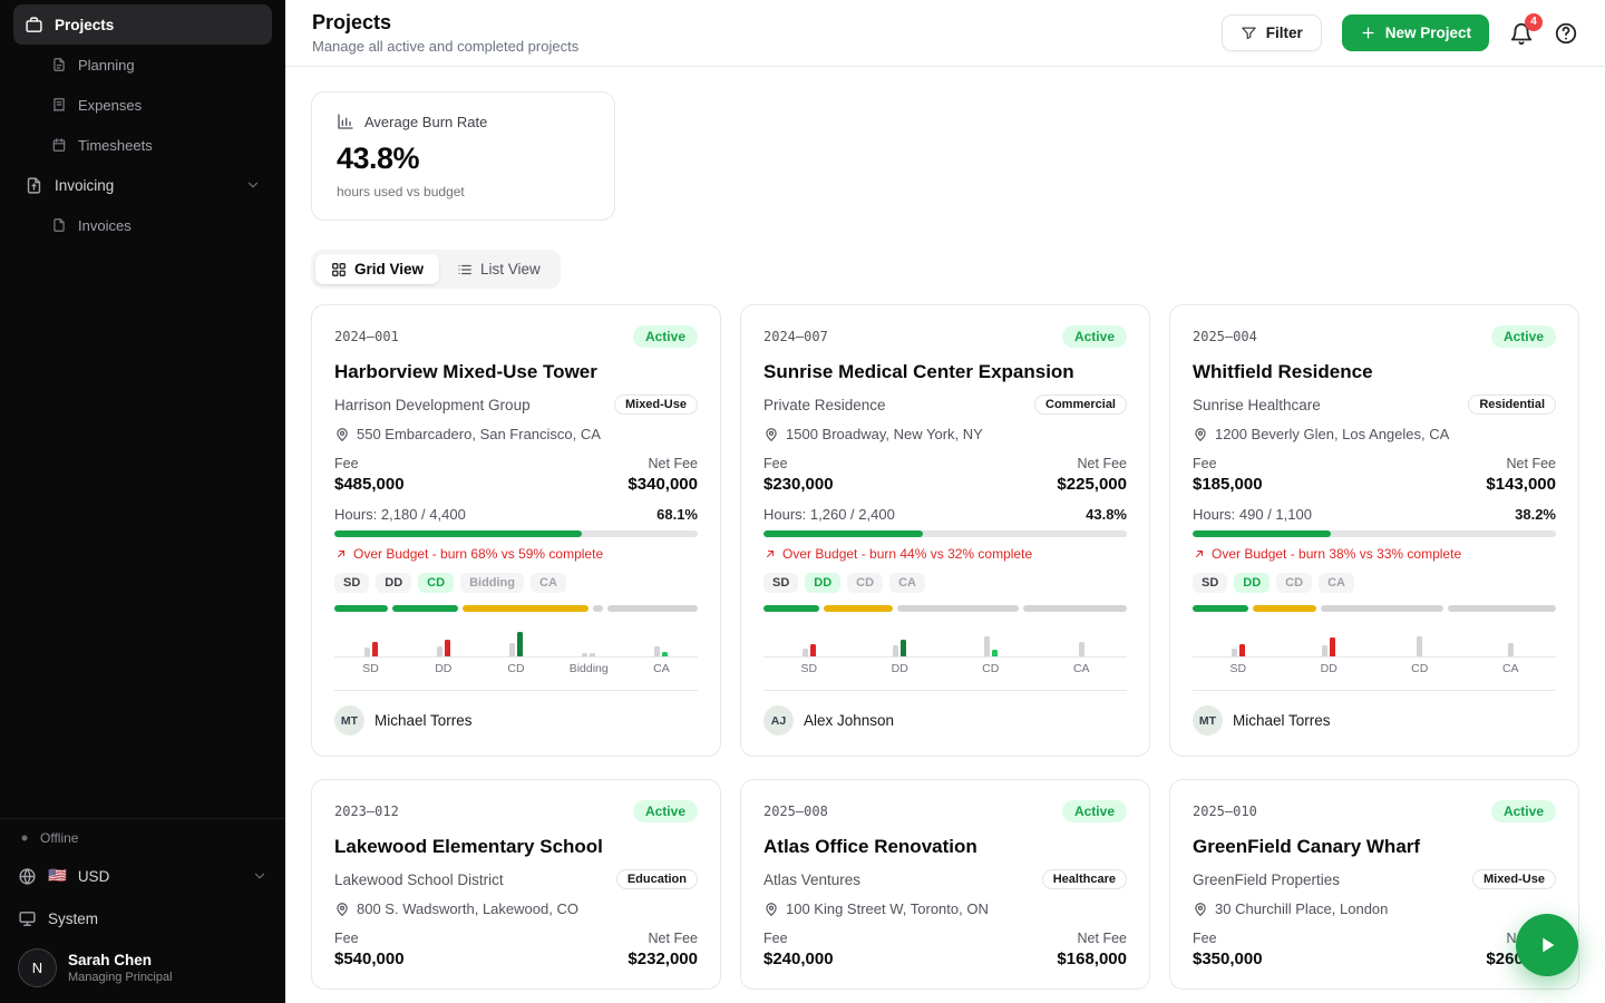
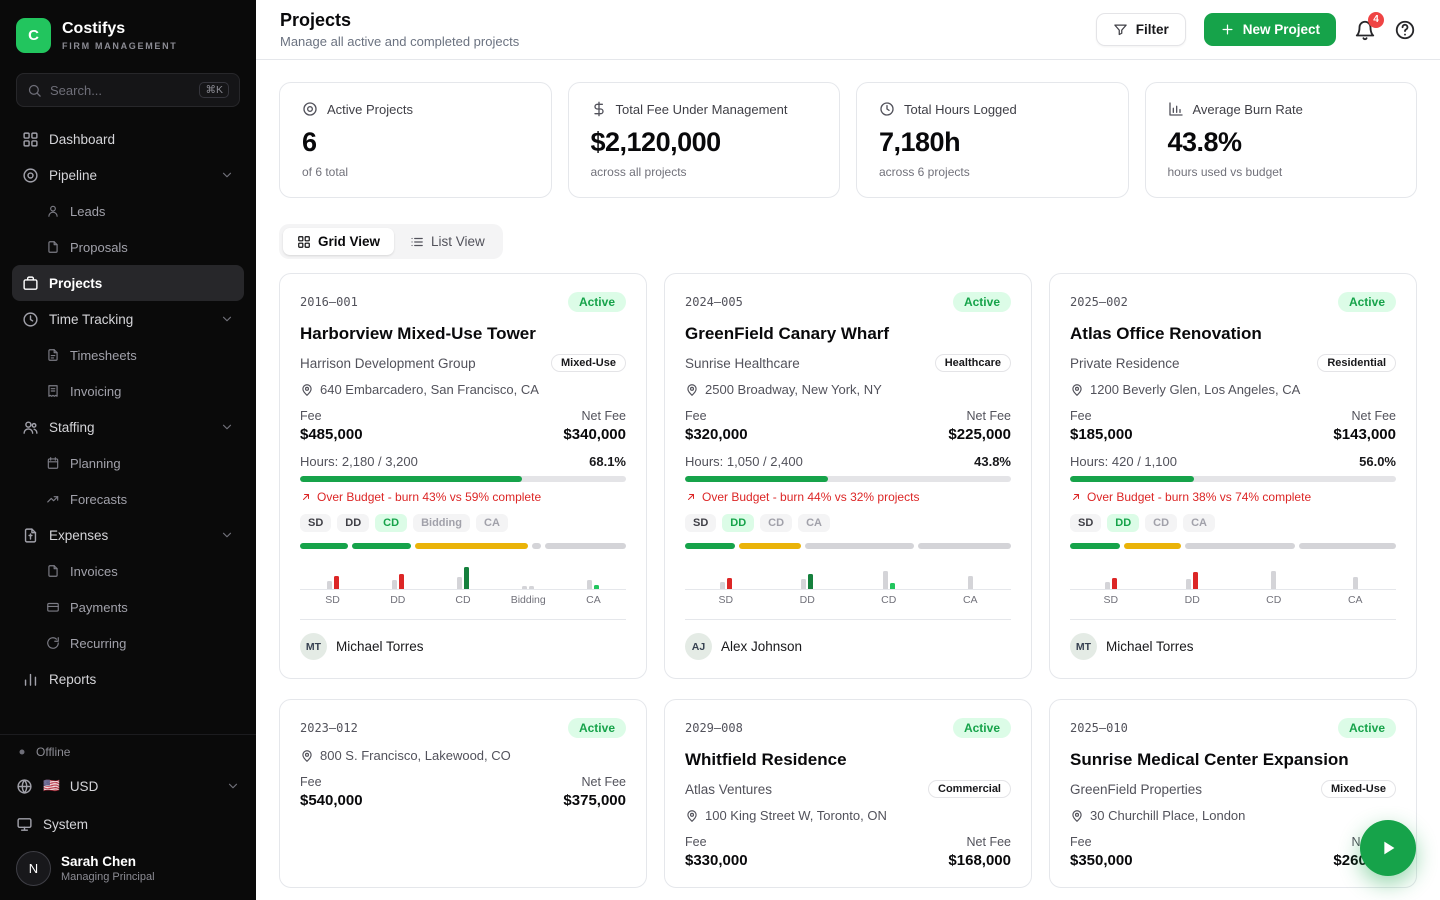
+ C
+ Costifys
+ FIRM MANAGEMENT
+ Search...
+ ⌘K
+ Dashboard
+ Pipeline
+ Leads
+ Proposals
  Projects
+ Time Tracking
- Planning
+ Timesheets
- Expenses
+ Invoicing
+ Staffing
- Timesheets
+ Planning
+ Forecasts
- Invoicing
+ Expenses
  Invoices
+ Payments
+ Recurring
+ Reports
  Offline
  🇺🇸
  USD
  System
  N
  Sarah Chen
  Managing Principal
  Projects
  Manage all active and completed projects
  Filter
  New Project
  4
+ Active Projects
+ 6
+ of 6 total
+ Total Fee Under Management
+ $2,120,000
+ across all projects
+ Total Hours Logged
+ 7,180h
+ across 6 projects
  Average Burn Rate
  43.8%
  hours used vs budget
  Grid View
  List View
- 2024–001
+ 2016–001
  Active
  Harborview Mixed-Use Tower
  Harrison Development Group
  Mixed-Use
- 550 Embarcadero, San Francisco, CA
+ 640 Embarcadero, San Francisco, CA
  Fee
  $485,000
  Net Fee
  $340,000
- Hours: 2,180 / 4,400
+ Hours: 2,180 / 3,200
  68.1%
- Over Budget - burn 68% vs 59% complete
+ Over Budget - burn 43% vs 59% complete
  SD
  DD
  CD
  Bidding
  CA
  SD
  DD
  CD
  Bidding
  CA
  MT
  Michael Torres
- 2024–007
+ 2024–005
  Active
- Sunrise Medical Center Expansion
+ GreenField Canary Wharf
- Private Residence
+ Sunrise Healthcare
- Commercial
+ Healthcare
- 1500 Broadway, New York, NY
+ 2500 Broadway, New York, NY
  Fee
- $230,000
+ $320,000
  Net Fee
  $225,000
- Hours: 1,260 / 2,400
+ Hours: 1,050 / 2,400
  43.8%
- Over Budget - burn 44% vs 32% complete
+ Over Budget - burn 44% vs 32% projects
  SD
  DD
  CD
  CA
  SD
  DD
  CD
  CA
  AJ
  Alex Johnson
- 2025–004
+ 2025–002
  Active
- Whitfield Residence
+ Atlas Office Renovation
- Sunrise Healthcare
+ Private Residence
  Residential
  1200 Beverly Glen, Los Angeles, CA
  Fee
  $185,000
  Net Fee
  $143,000
- Hours: 490 / 1,100
+ Hours: 420 / 1,100
- 38.2%
+ 56.0%
- Over Budget - burn 38% vs 33% complete
+ Over Budget - burn 38% vs 74% complete
  SD
  DD
  CD
  CA
  SD
  DD
  CD
  CA
  MT
  Michael Torres
  2023–012
  Active
- Lakewood Elementary School
- Lakewood School District
- Education
- 800 S. Wadsworth, Lakewood, CO
+ 800 S. Francisco, Lakewood, CO
  Fee
  $540,000
  Net Fee
- $232,000
+ $375,000
- 2025–008
+ 2029–008
  Active
- Atlas Office Renovation
+ Whitfield Residence
  Atlas Ventures
- Healthcare
+ Commercial
  100 King Street W, Toronto, ON
  Fee
- $240,000
+ $330,000
  Net Fee
  $168,000
  2025–010
  Active
- GreenField Canary Wharf
+ Sunrise Medical Center Expansion
  GreenField Properties
  Mixed-Use
  30 Churchill Place, London
  Fee
  $350,000
